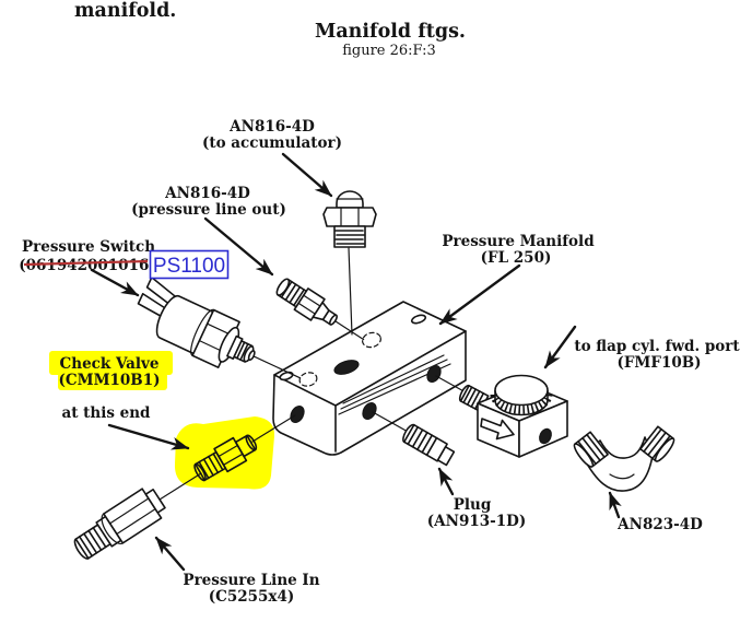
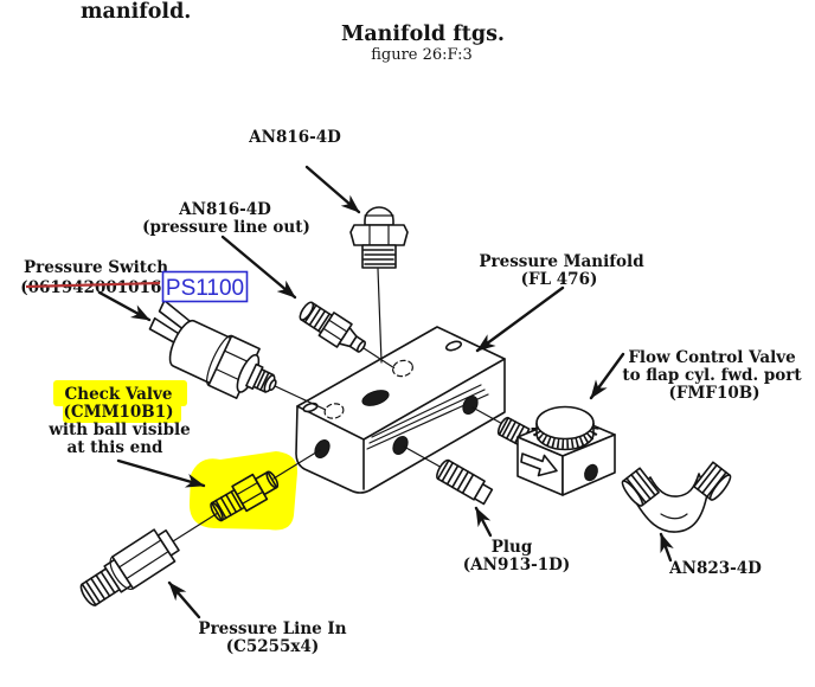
  manifold.
  Manifold ftgs.
  figure 26:F:3
  AN816-4D
- (to accumulator)
  AN816-4D
  (pressure line out)
  Pressure Switch
  (061942001016
  PS1100
  Pressure Manifold
- (FL 250)
+ (FL 476)
+ Flow Control Valve
  to flap cyl. fwd. port
  (FMF10B)
  Check Valve
  (CMM10B1)
+ with ball visible
  at this end
  Plug
  (AN913-1D)
  AN823-4D
  Pressure Line In
  (C5255x4)
